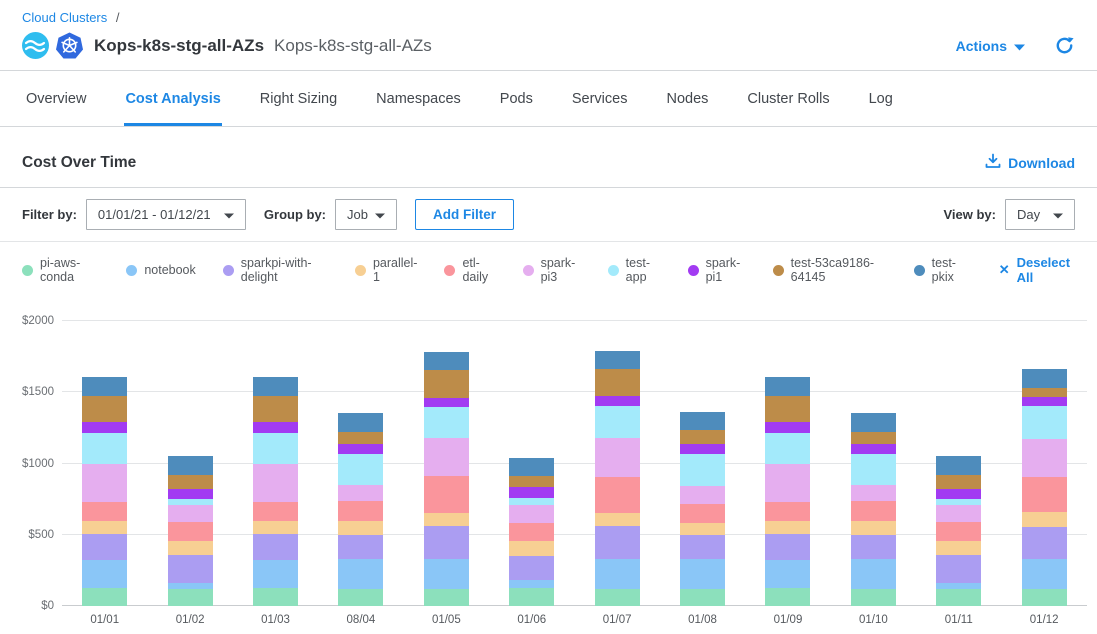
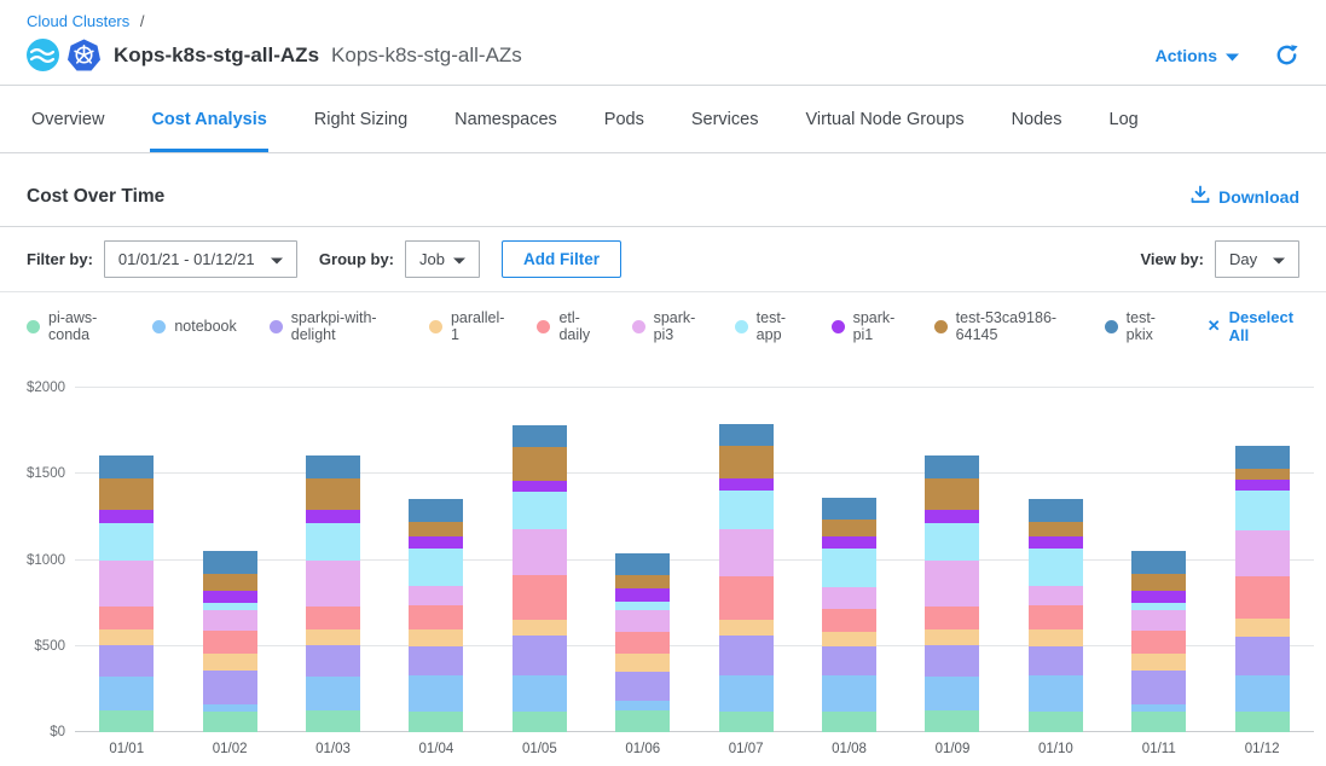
  Cloud Clusters /
  Kops-k8s-stg-all-AZs
  Kops-k8s-stg-all-AZs
  Actions
  Overview
  Cost Analysis
  Right Sizing
  Namespaces
  Pods
  Services
+ Virtual Node Groups
  Nodes
- Cluster Rolls
  Log
  Cost Over Time
  Download
  Filter by:
  01/01/21 - 01/12/21
  Group by:
  Job
  Add Filter
  View by:
  Day
  pi-aws-conda
  notebook
  sparkpi-with-delight
  parallel-1
  etl-daily
  spark-pi3
  test-app
  spark-pi1
  test-53ca9186-64145
  test-pkix
  ✕
  Deselect All
  $0
  $500
  $1000
  $1500
  $2000
  01/01
  01/02
  01/03
- 08/04
+ 01/04
  01/05
  01/06
  01/07
  01/08
  01/09
  01/10
  01/11
  01/12
